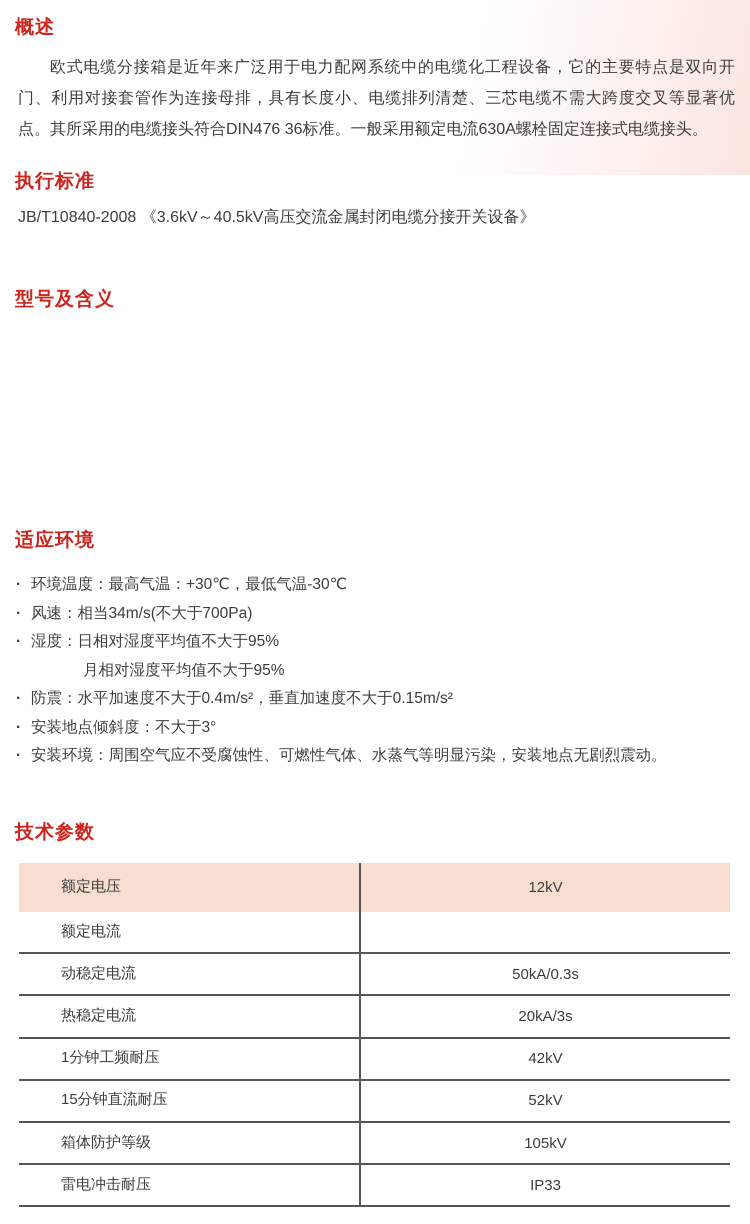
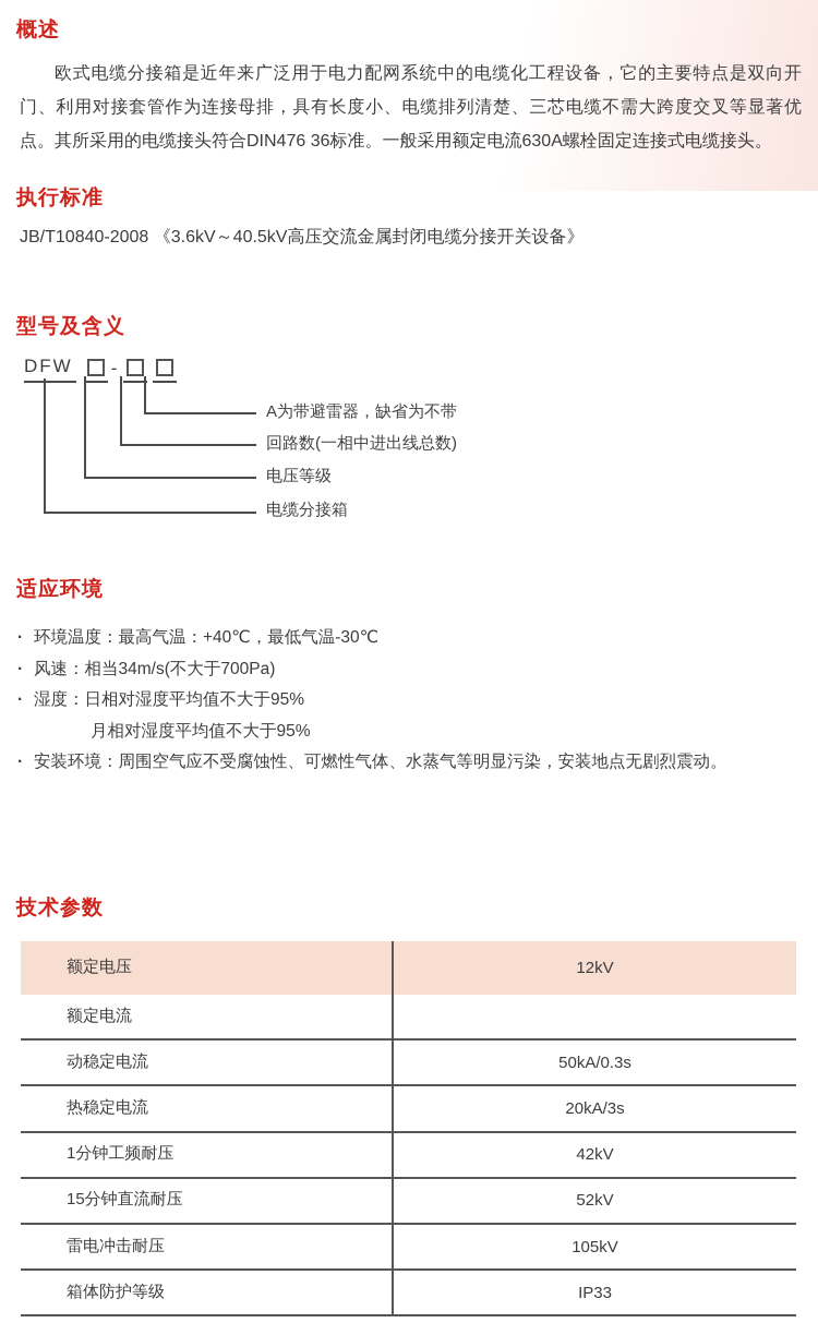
  概述
  欧式电缆分接箱是近年来广泛用于电力配网系统中的电缆化工程设备，它的主要特点是双向开门、利用对接套管作为连接母排，具有长度小、电缆排列清楚、三芯电缆不需大跨度交叉等显著优点。其所采用的电缆接头符合DIN476 36标准。一般采用额定电流630A螺栓固定连接式电缆接头。
  执行标准
  JB/T10840-2008 《3.6kV～40.5kV高压交流金属封闭电缆分接开关设备》
  型号及含义
+ DFW
+ -
+ A为带避雷器，缺省为不带
+ 回路数(一相中进出线总数)
+ 电压等级
+ 电缆分接箱
  适应环境
- 环境温度：最高气温：+30℃，最低气温-30℃
+ 环境温度：最高气温：+40℃，最低气温-30℃
  风速：相当34m/s(不大于700Pa)
  湿度：日相对湿度平均值不大于95%
  月相对湿度平均值不大于95%
- 防震：水平加速度不大于0.4m/s²，垂直加速度不大于0.15m/s²
- 安装地点倾斜度：不大于3°
  安装环境：周围空气应不受腐蚀性、可燃性气体、水蒸气等明显污染，安装地点无剧烈震动。
  技术参数
  额定电压
  12kV
  额定电流
  动稳定电流
  50kA/0.3s
  热稳定电流
  20kA/3s
  1分钟工频耐压
  42kV
  15分钟直流耐压
  52kV
- 箱体防护等级
+ 雷电冲击耐压
  105kV
- 雷电冲击耐压
+ 箱体防护等级
  IP33
